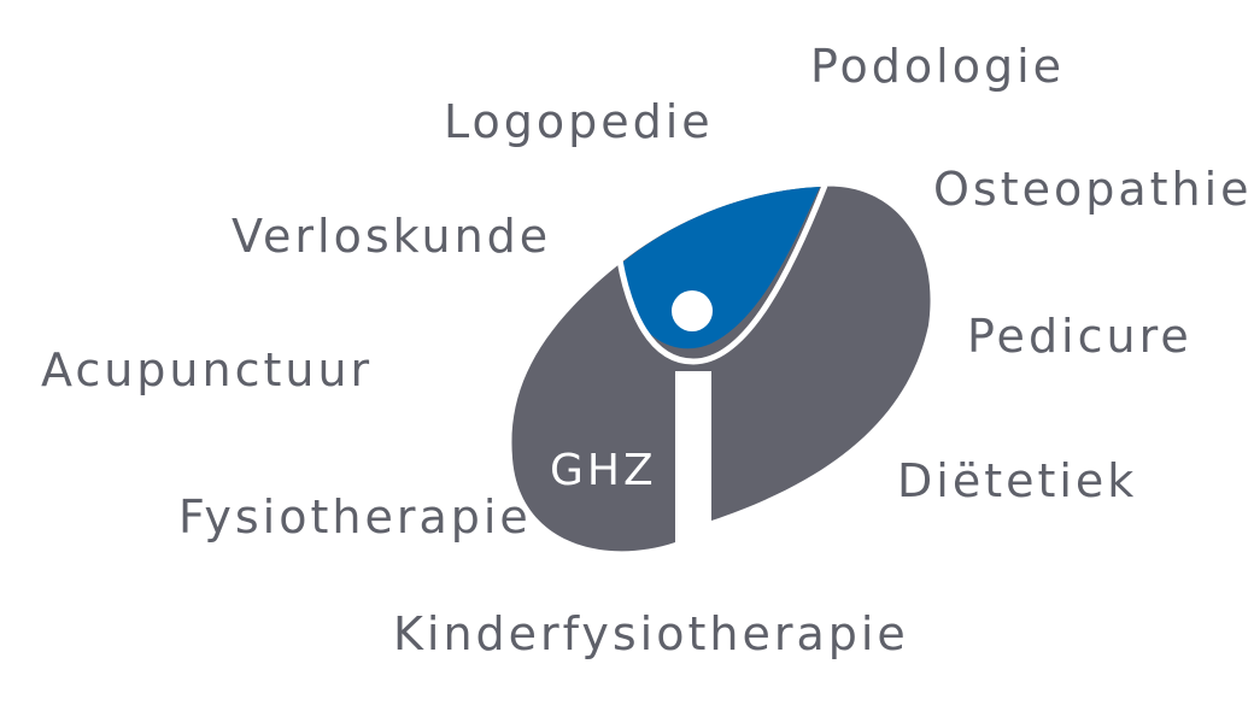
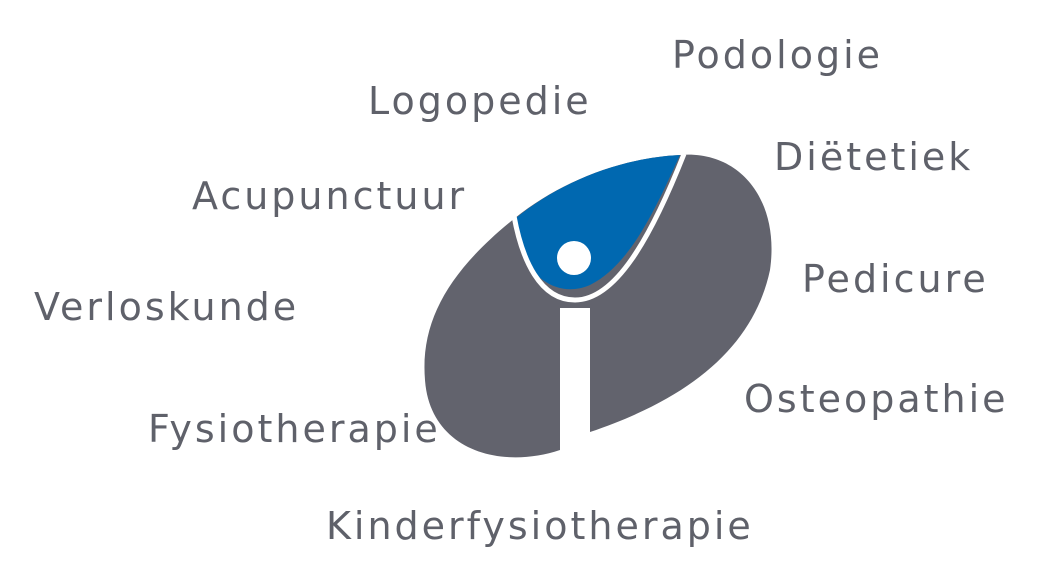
- GHZ
  Podologie
  Logopedie
- Osteopathie
+ Diëtetiek
- Verloskunde
+ Acupunctuur
  Pedicure
- Acupunctuur
+ Verloskunde
- Diëtetiek
+ Osteopathie
  Fysiotherapie
  Kinderfysiotherapie
